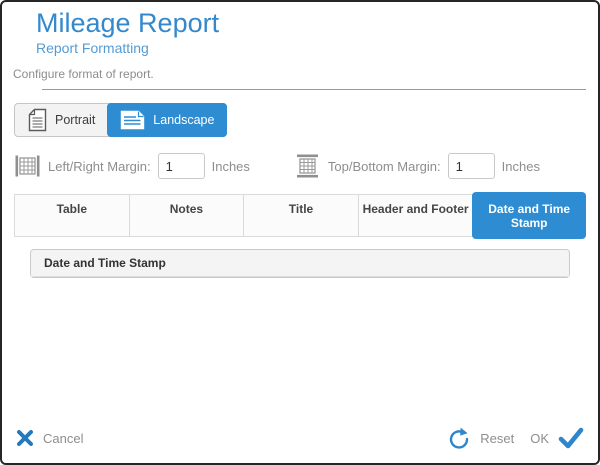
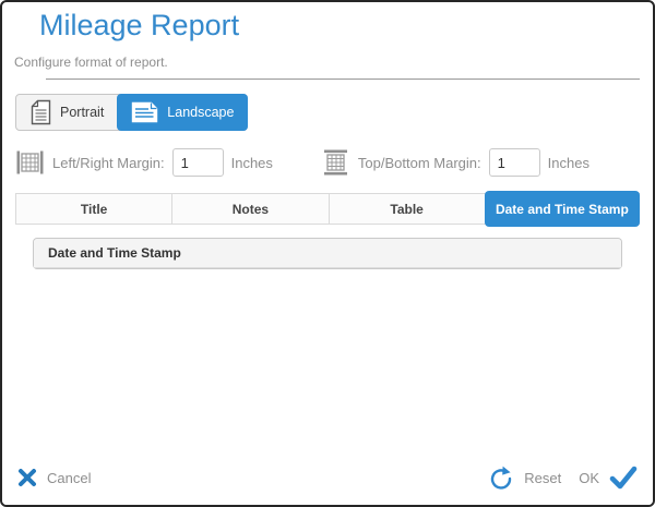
  Mileage Report
- Report Formatting
  Configure format of report.
  Portrait
  Landscape
  Left/Right Margin:
  1
  Inches
  Top/Bottom Margin:
  1
  Inches
- Table
+ Title
  Notes
- Title
+ Table
- Header and Footer
  Date and Time Stamp
  Date and Time Stamp
  Cancel
  Reset
  OK
